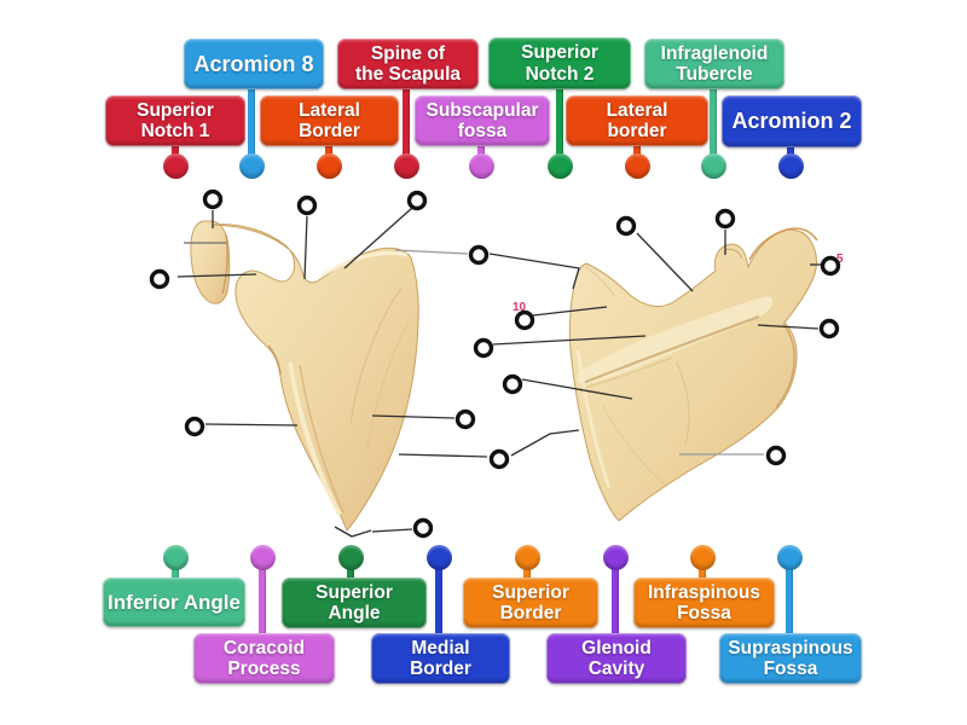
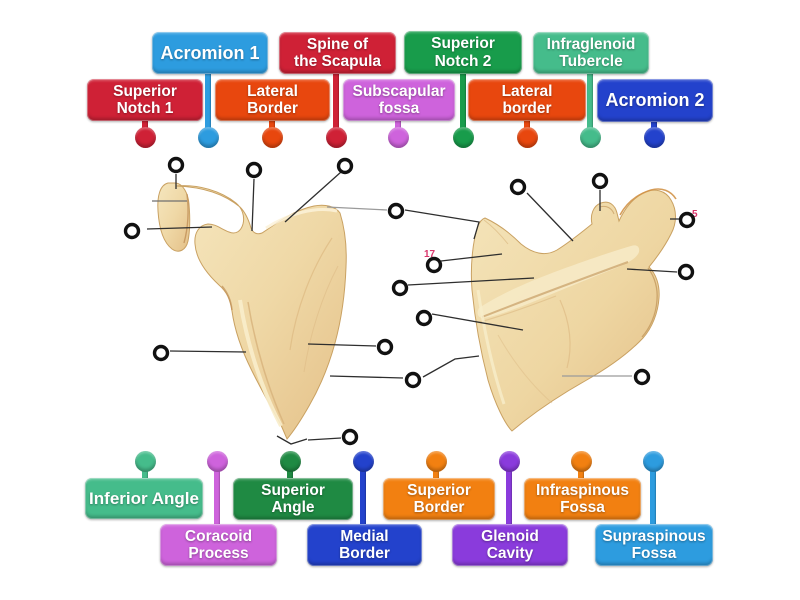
- 10
+ 17
  5
- Acromion 8
+ Acromion 1
  Spine of
  the Scapula
  Superior
  Notch 2
  Infraglenoid
  Tubercle
  Superior
  Notch 1
  Lateral
  Border
  Subscapular
  fossa
  Lateral
  border
  Acromion 2
  Inferior Angle
  Superior
  Angle
  Superior
  Border
  Infraspinous
  Fossa
  Coracoid
  Process
  Medial
  Border
  Glenoid
  Cavity
  Supraspinous
  Fossa
